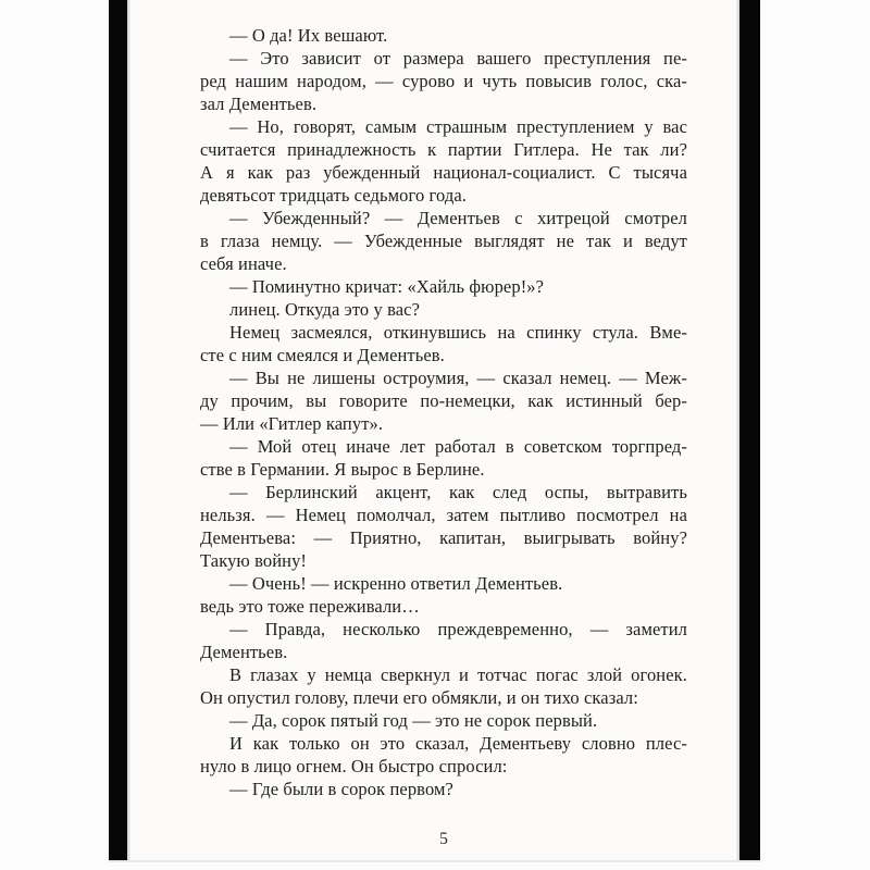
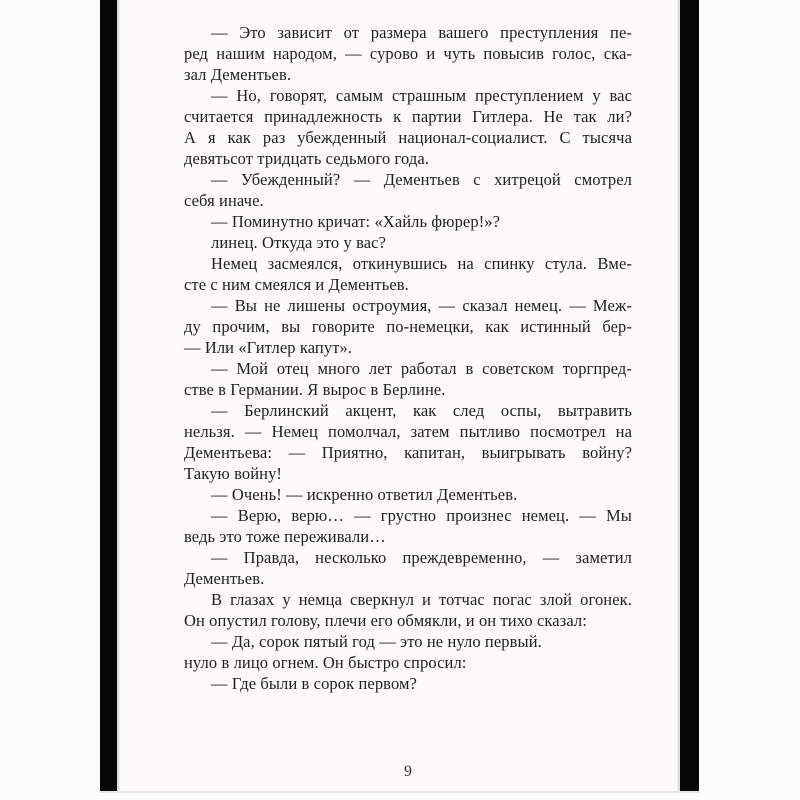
- — О да! Их вешают.
  — Это зависит от размера вашего преступления пе-
  ред нашим народом, — сурово и чуть повысив голос, ска-
  зал Дементьев.
  — Но, говорят, самым страшным преступлением у вас
  считается принадлежность к партии Гитлера. Не так ли?
  А я как раз убежденный национал-социалист. С тысяча
  девятьсот тридцать седьмого года.
  — Убежденный? — Дементьев с хитрецой смотрел
- в глаза немцу. — Убежденные выглядят не так и ведут
  себя иначе.
  — Поминутно кричат: «Хайль фюрер!»?
  линец. Откуда это у вас?
  Немец засмеялся, откинувшись на спинку стула. Вме-
  сте с ним смеялся и Дементьев.
  — Вы не лишены остроумия, — сказал немец. — Меж-
  ду прочим, вы говорите по-немецки, как истинный бер-
  — Или «Гитлер капут».
- — Мой отец иначе лет работал в советском торгпред-
+ — Мой отец много лет работал в советском торгпред-
  стве в Германии. Я вырос в Берлине.
  — Берлинский акцент, как след оспы, вытравить
  нельзя. — Немец помолчал, затем пытливо посмотрел на
  Дементьева: — Приятно, капитан, выигрывать войну?
  Такую войну!
  — Очень! — искренно ответил Дементьев.
+ — Верю, верю… — грустно произнес немец. — Мы
  ведь это тоже переживали…
  — Правда, несколько преждевременно, — заметил
  Дементьев.
  В глазах у немца сверкнул и тотчас погас злой огонек.
  Он опустил голову, плечи его обмякли, и он тихо сказал:
- — Да, сорок пятый год — это не сорок первый.
+ — Да, сорок пятый год — это не нуло первый.
- И как только он это сказал, Дементьеву словно плес-
  нуло в лицо огнем. Он быстро спросил:
  — Где были в сорок первом?
- 5
+ 9
